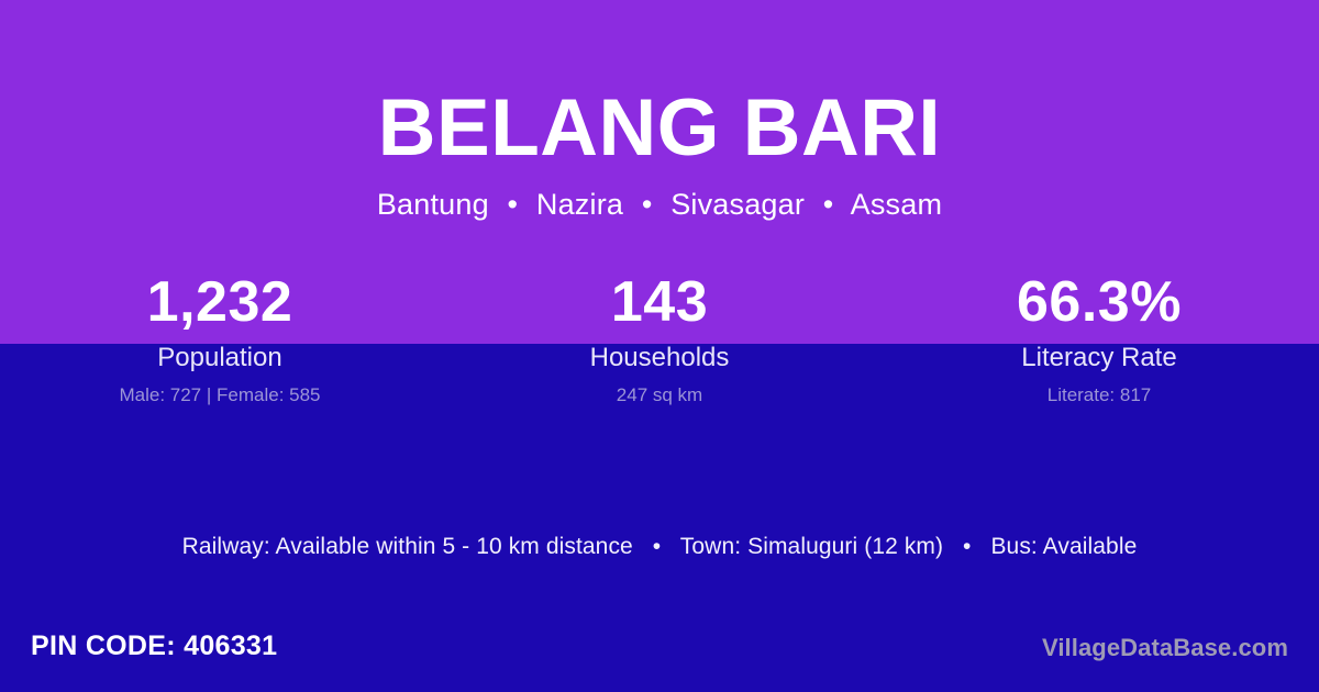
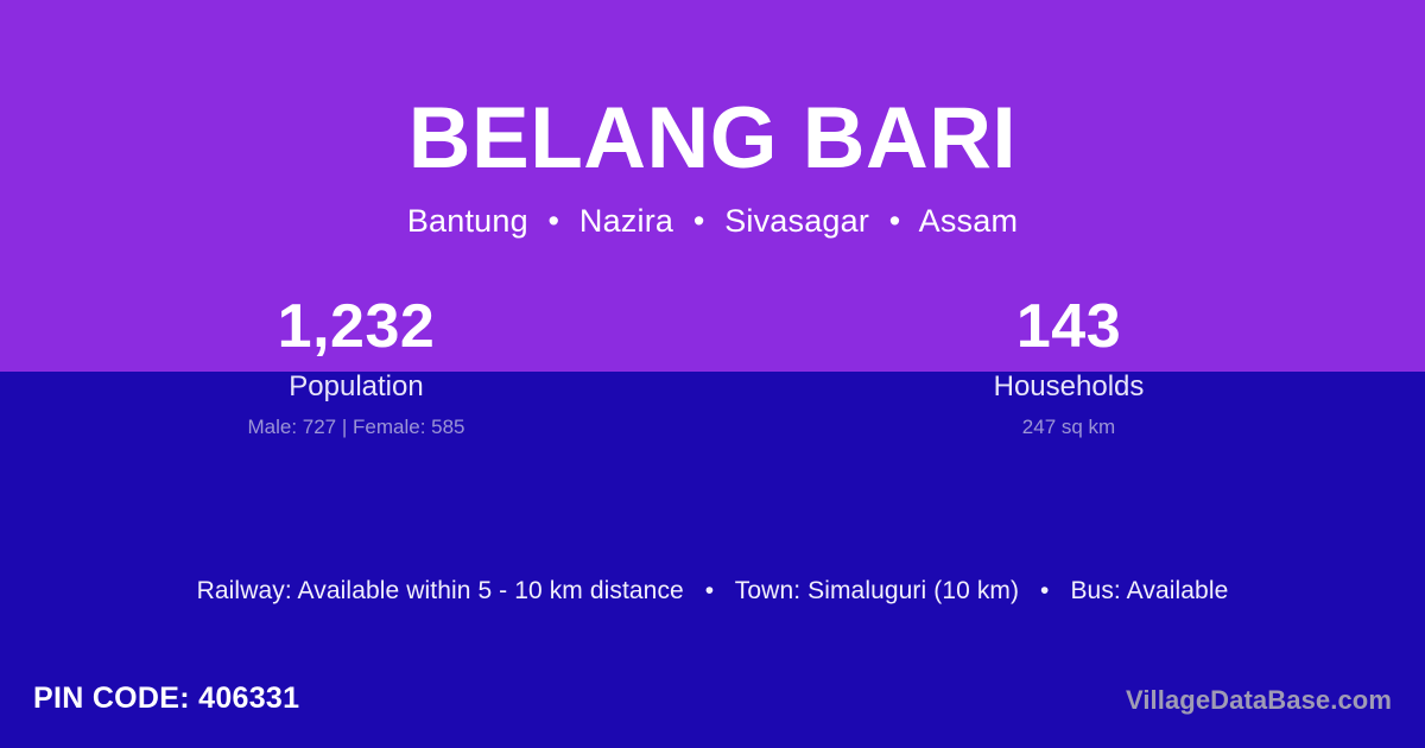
  BELANG BARI
  Bantung • Nazira • Sivasagar • Assam
  1,232
  Population
  Male: 727 | Female: 585
  143
  Households
  247 sq km
- 66.3%
- Literacy Rate
- Literate: 817
- Railway: Available within 5 - 10 km distance • Town: Simaluguri (12 km) • Bus: Available
+ Railway: Available within 5 - 10 km distance • Town: Simaluguri (10 km) • Bus: Available
  PIN CODE: 406331
  VillageDataBase.com
